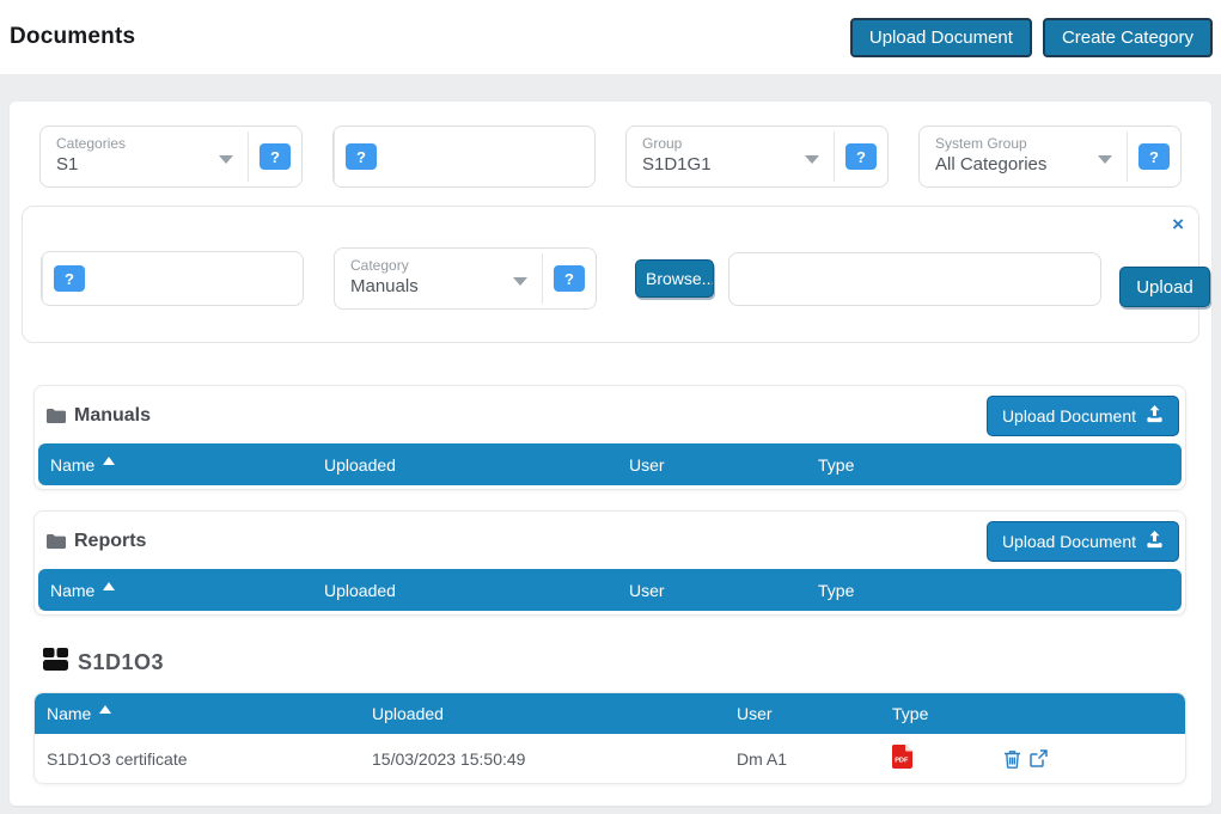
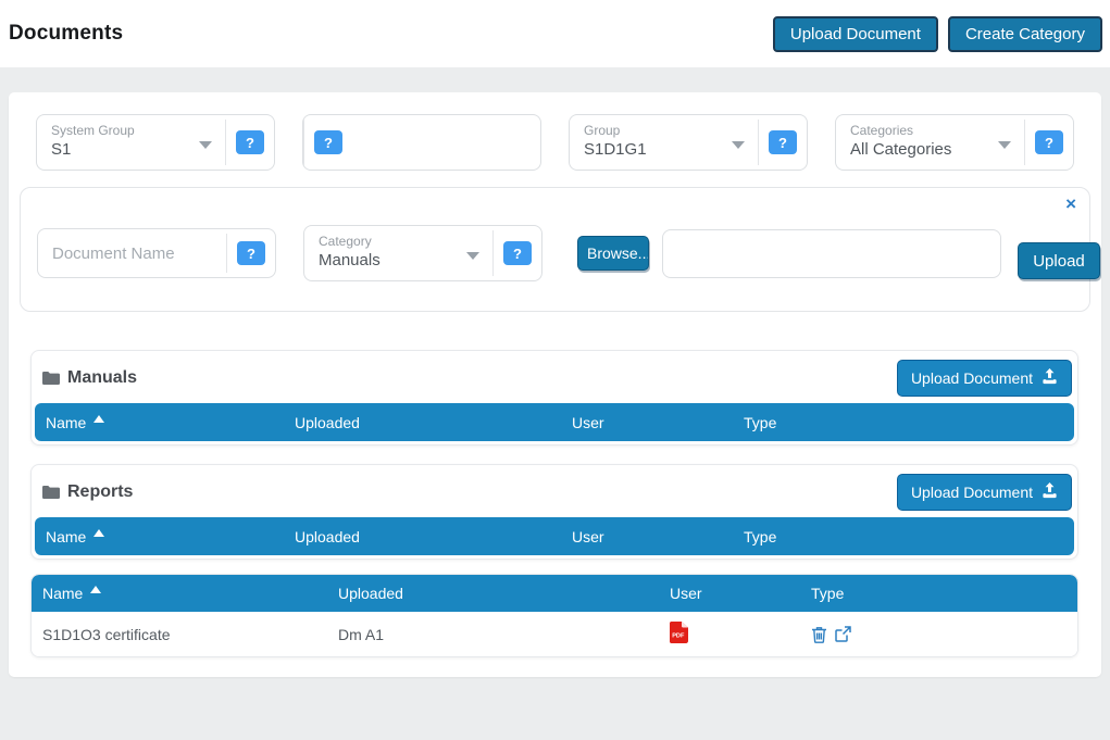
  Documents
  Upload Document
  Create Category
- Categories
+ System Group
  S1
  ?
  ?
  Group
  S1D1G1
  ?
- System Group
+ Categories
  All Categories
  ?
  ×
+ Document Name
  ?
  Category
  Manuals
  ?
  Browse...
  Upload
  Manuals
  Upload Document
  Name
  Uploaded
  User
  Type
  Reports
  Upload Document
  Name
  Uploaded
  User
  Type
- S1D1O3
  Name
  Uploaded
  User
  Type
  S1D1O3 certificate
- 15/03/2023 15:50:49
  Dm A1
